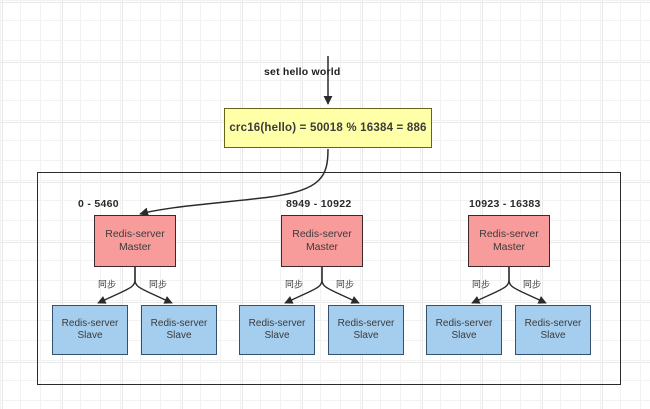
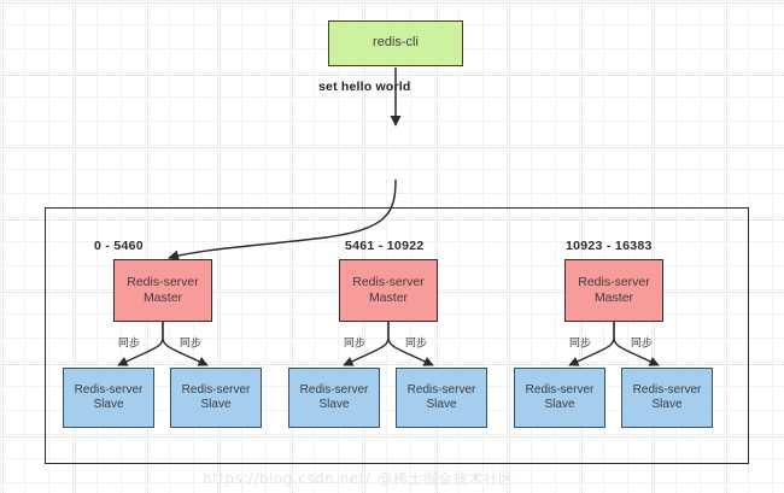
+ redis-cli
  set hello world
- crc16(hello) = 50018 % 16384 = 886
  0 - 5460
  Redis-server
  Master
  同步
  同步
  Redis-server
  Slave
  Redis-server
  Slave
- 8949 - 10922
+ 5461 - 10922
  Redis-server
  Master
  同步
  同步
  Redis-server
  Slave
  Redis-server
  Slave
  10923 - 16383
  Redis-server
  Master
  同步
  同步
  Redis-server
  Slave
  Redis-server
  Slave
+ https://blog.csdn.net/ @稀土掘金技术社区
